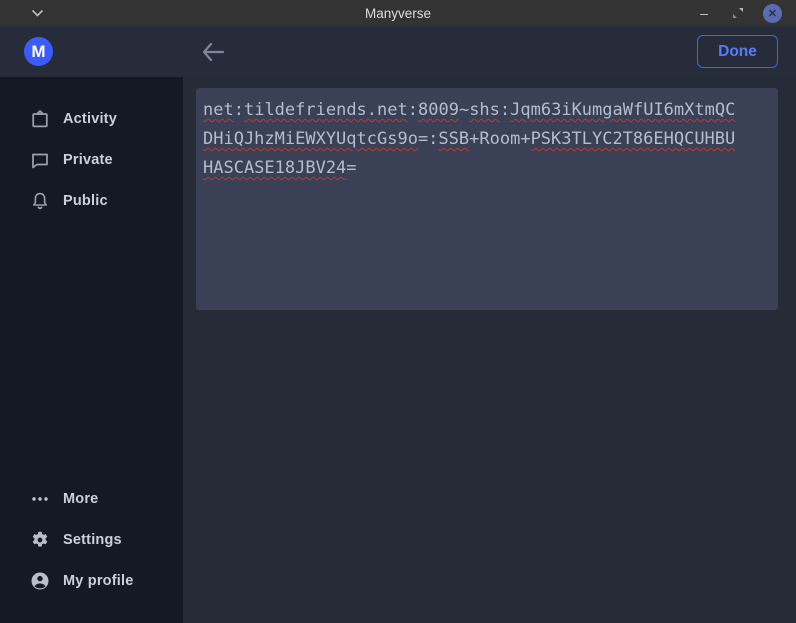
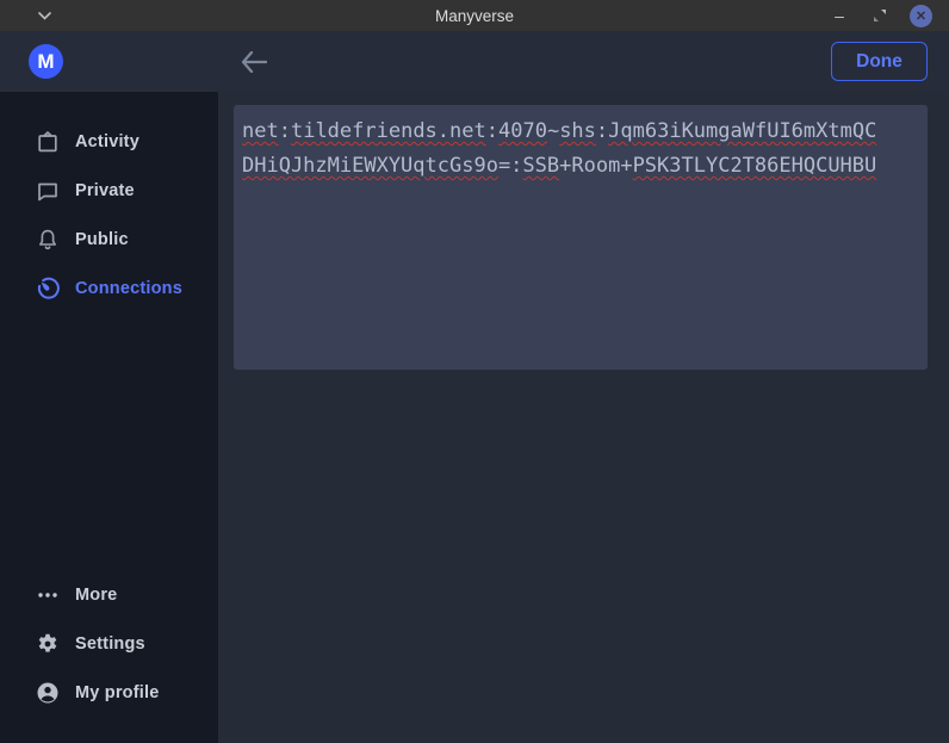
  Manyverse
  –
  ✕
  M
  Done
  Activity
  Private
  Public
+ Connections
  More
  Settings
  My profile
- net:tildefriends.net:8009~shs:Jqm63iKumgaWfUI6mXtmQC
+ net:tildefriends.net:4070~shs:Jqm63iKumgaWfUI6mXtmQC
  DHiQJhzMiEWXYUqtcGs9o=:SSB+Room+PSK3TLYC2T86EHQCUHBU
- HASCASE18JBV24=
